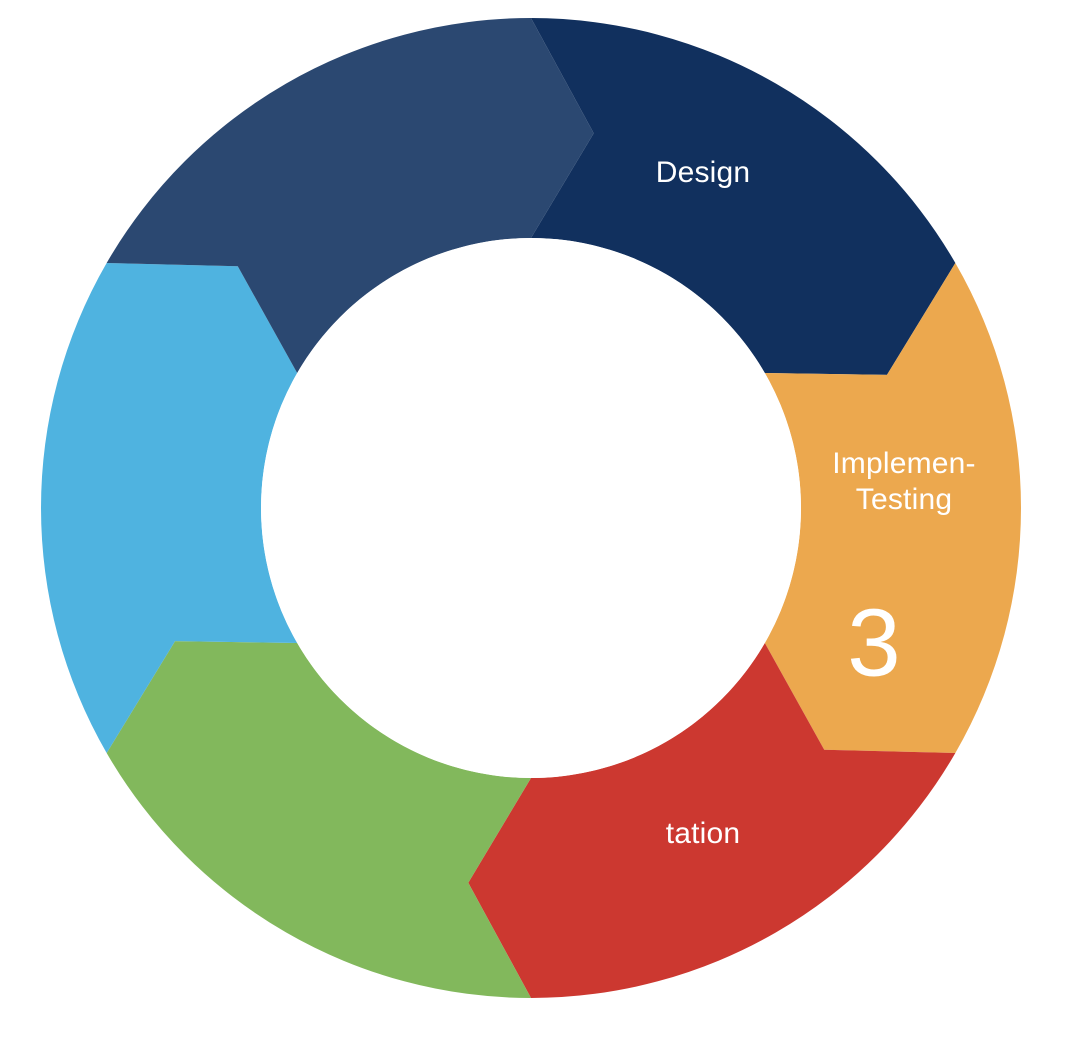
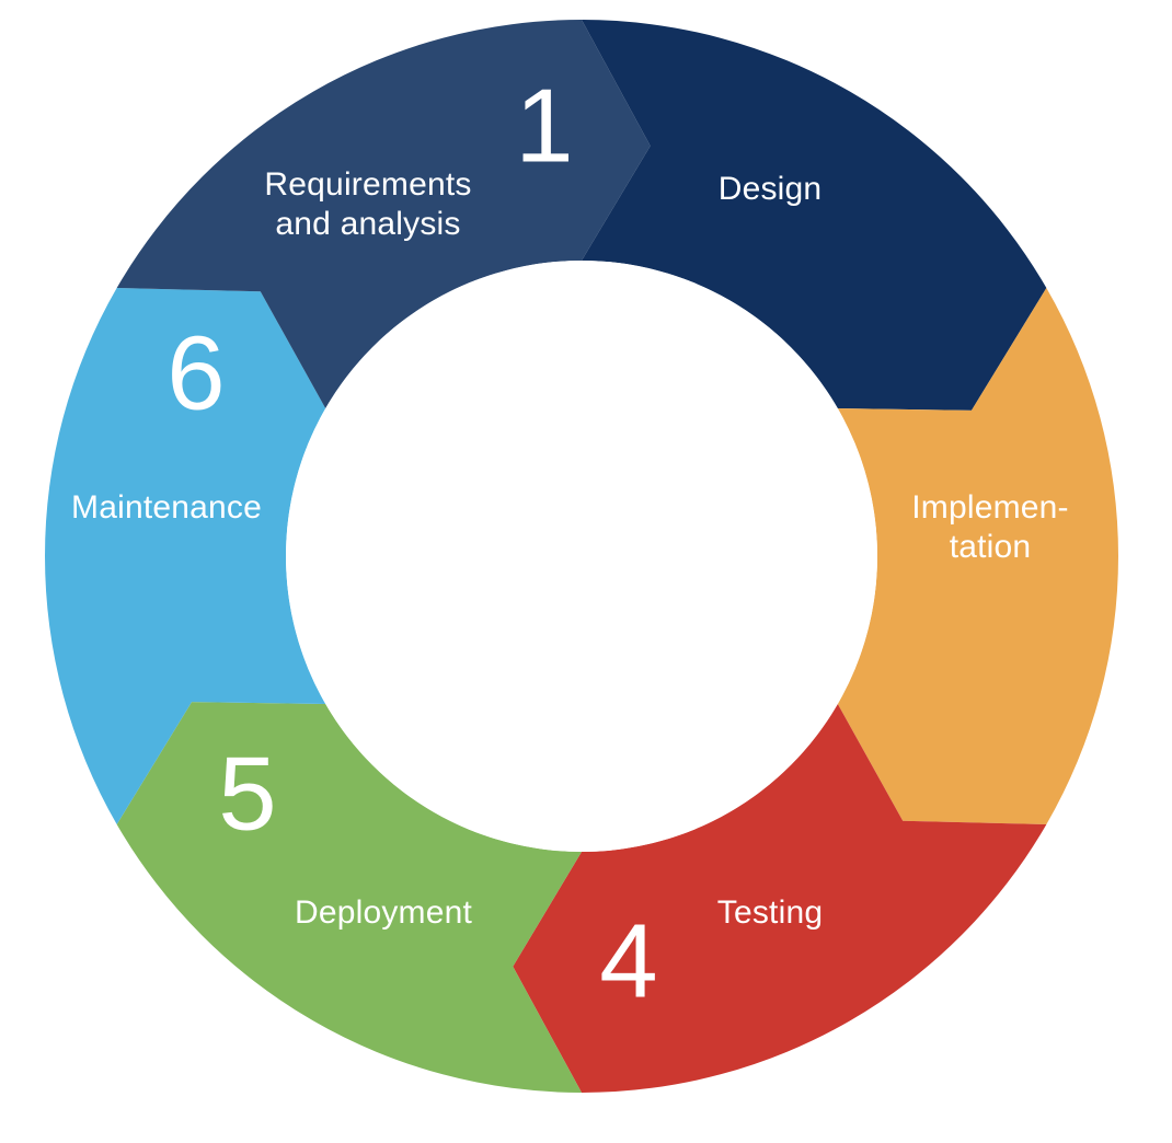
+ 1
+ Requirements and analysis
  Design
- 3
- Implemen- Testing
+ Implemen- tation
+ 4
- tation
+ Testing
+ 5
+ Deployment
+ 6
+ Maintenance
